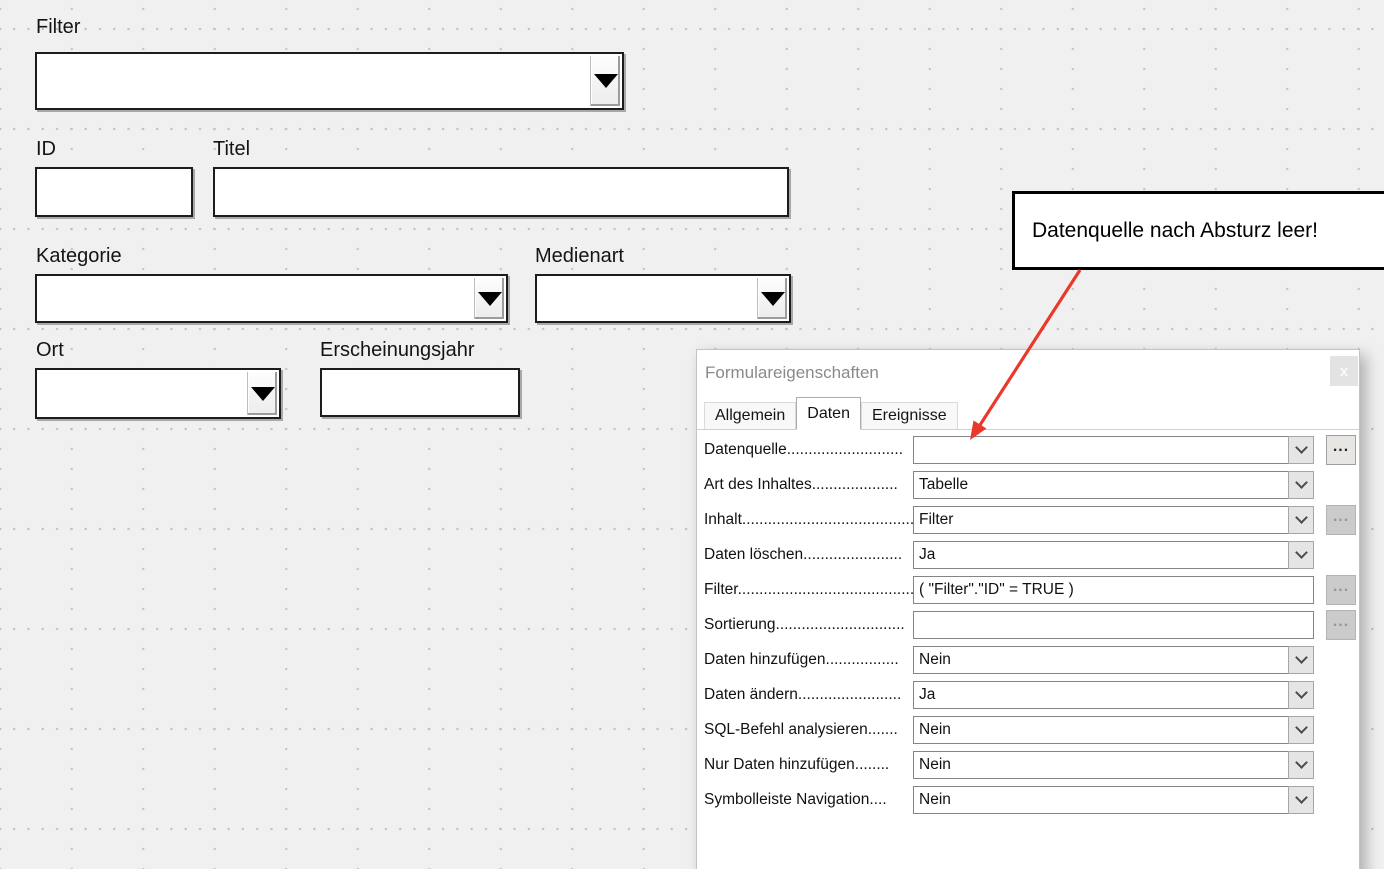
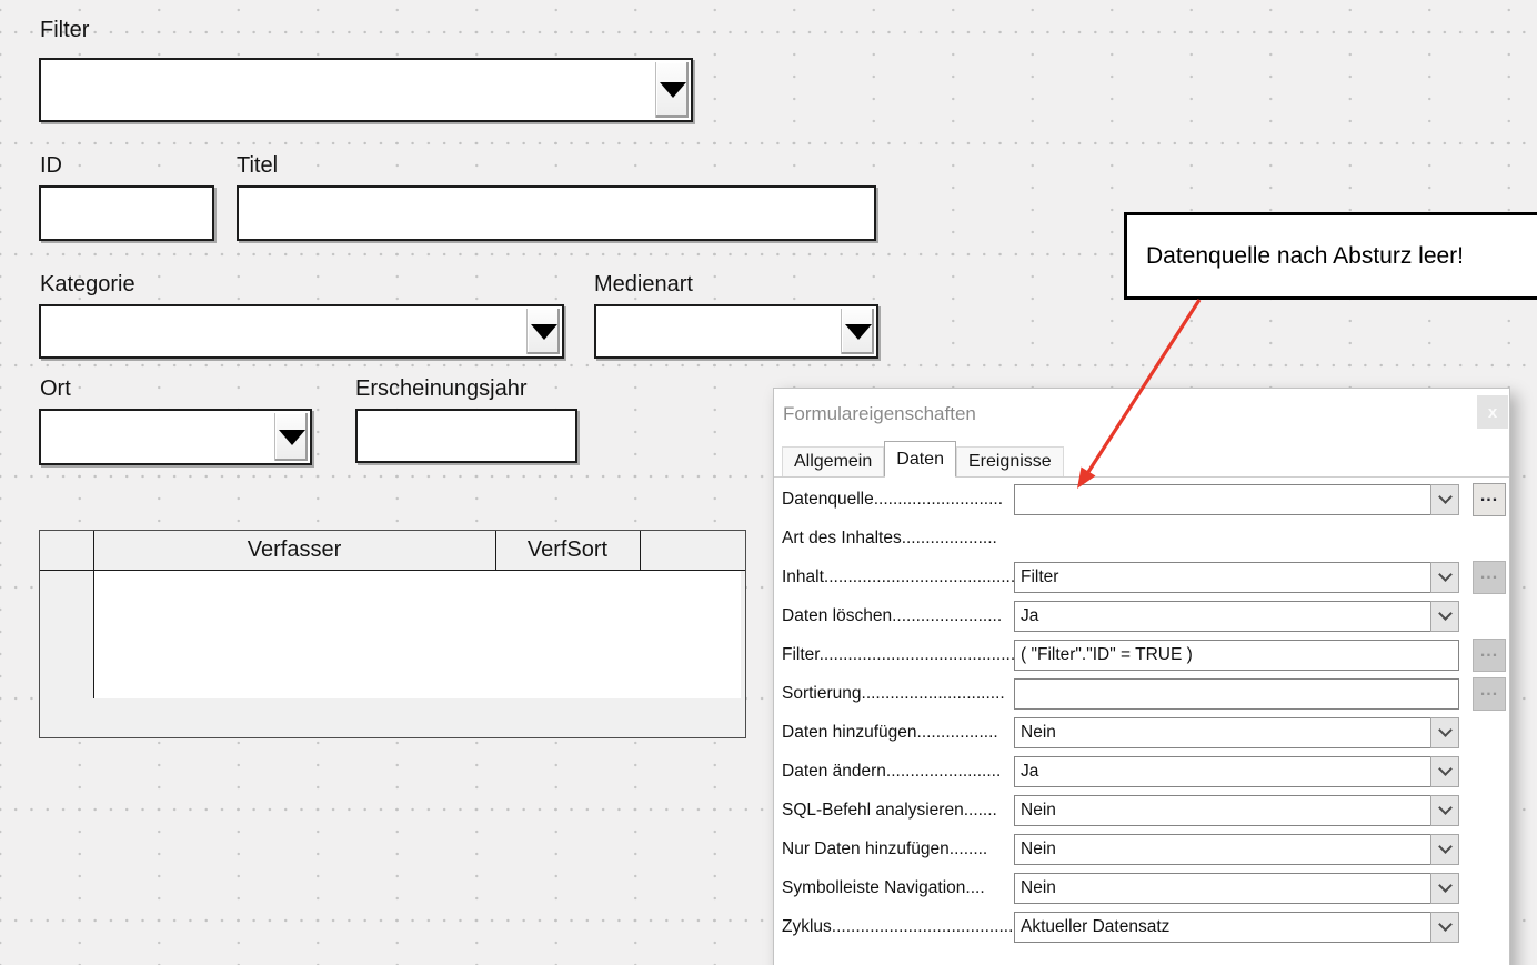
  Filter
  ID
  Titel
  Kategorie
  Medienart
  Ort
  Erscheinungsjahr
+ Verfasser
+ VerfSort
  Datenquelle nach Absturz leer!
  Formulareigenschaften
  x
  Allgemein
  Daten
  Ereignisse
  Datenquelle...........................
  ...
  Art des Inhaltes....................
- Tabelle
  Inhalt.......................................
  Filter
  ...
  Daten löschen.......................
  Ja
  Filter.........................................
  ( "Filter"."ID" = TRUE )
  ...
  Sortierung..............................
  ...
  Daten hinzufügen.................
  Nein
  Daten ändern........................
  Ja
  SQL-Befehl analysieren.......
  Nein
  Nur Daten hinzufügen........
  Nein
  Symbolleiste Navigation....
  Nein
+ Zyklus......................................
+ Aktueller Datensatz
